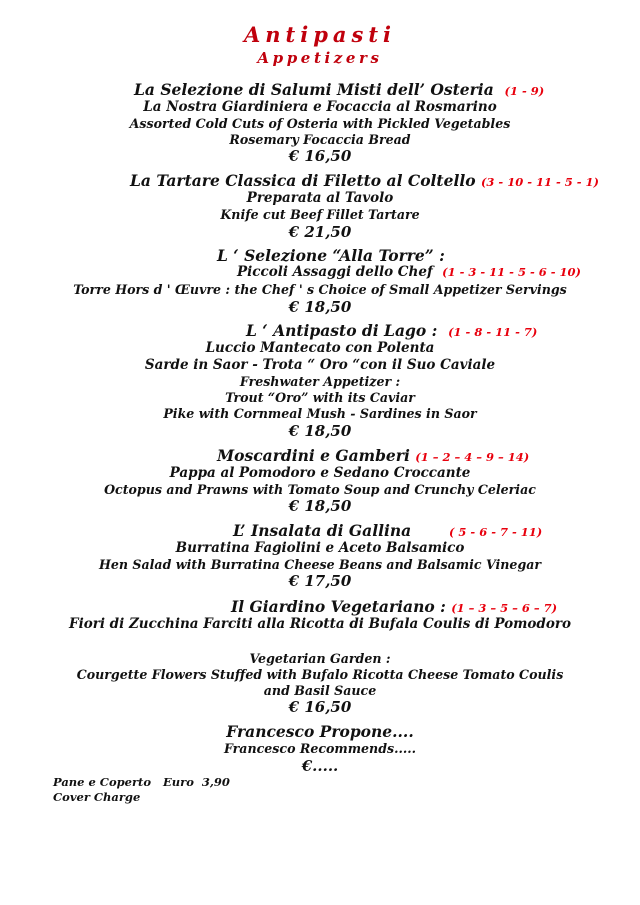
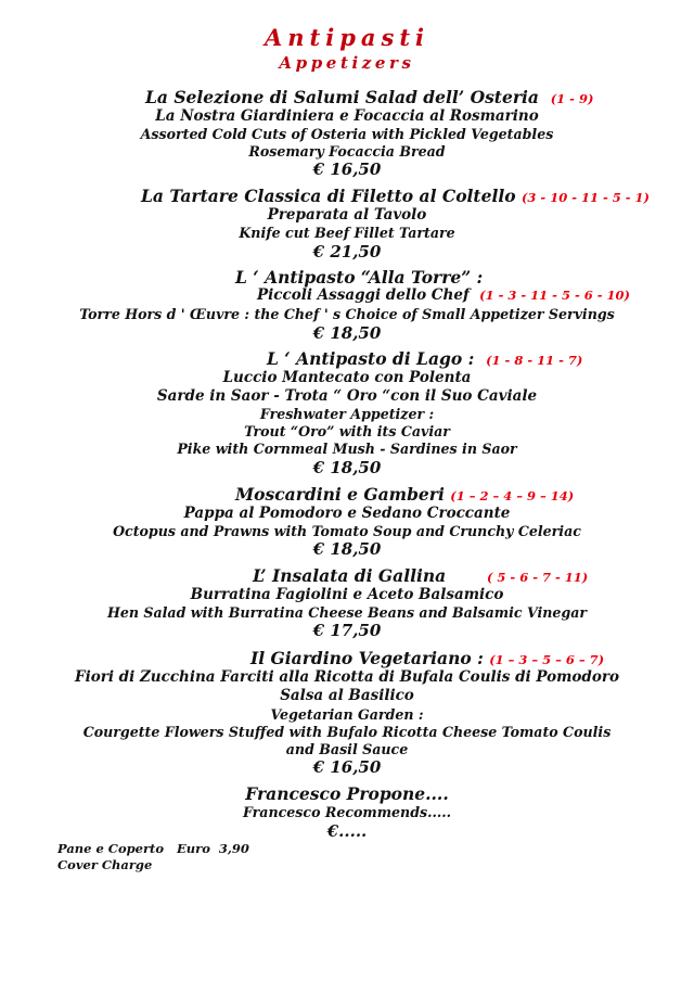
  Antipasti
  Appetizers
- La Selezione di Salumi Misti dell’ Osteria (1 - 9)
+ La Selezione di Salumi Salad dell’ Osteria (1 - 9)
  La Nostra Giardiniera e Focaccia al Rosmarino
  Assorted Cold Cuts of Osteria with Pickled Vegetables
  Rosemary Focaccia Bread
  € 16,50
  La Tartare Classica di Filetto al Coltello (3 - 10 - 11 - 5 - 1)
  Preparata al Tavolo
  Knife cut Beef Fillet Tartare
  € 21,50
- L ‘ Selezione “Alla Torre” :
+ L ‘ Antipasto “Alla Torre” :
  Piccoli Assaggi dello Chef (1 - 3 - 11 - 5 - 6 - 10)
  Torre Hors d ' Œuvre : the Chef ' s Choice of Small Appetizer Servings
  € 18,50
  L ‘ Antipasto di Lago : (1 - 8 - 11 - 7)
  Luccio Mantecato con Polenta
  Sarde in Saor - Trota “ Oro “con il Suo Caviale
  Freshwater Appetizer :
  Trout “Oro” with its Caviar
  Pike with Cornmeal Mush - Sardines in Saor
  € 18,50
  Moscardini e Gamberi (1 – 2 – 4 – 9 – 14)
  Pappa al Pomodoro e Sedano Croccante
  Octopus and Prawns with Tomato Soup and Crunchy Celeriac
  € 18,50
  L’ Insalata di Gallina ( 5 - 6 - 7 - 11)
  Burratina Fagiolini e Aceto Balsamico
  Hen Salad with Burratina Cheese Beans and Balsamic Vinegar
  € 17,50
  Il Giardino Vegetariano : (1 – 3 – 5 – 6 – 7)
  Fiori di Zucchina Farciti alla Ricotta di Bufala Coulis di Pomodoro
+ Salsa al Basilico
  Vegetarian Garden :
  Courgette Flowers Stuffed with Bufalo Ricotta Cheese Tomato Coulis
  and Basil Sauce
  € 16,50
  Francesco Propone....
  Francesco Recommends.....
  €.....
  Pane e Coperto Euro 3,90
  Cover Charge
